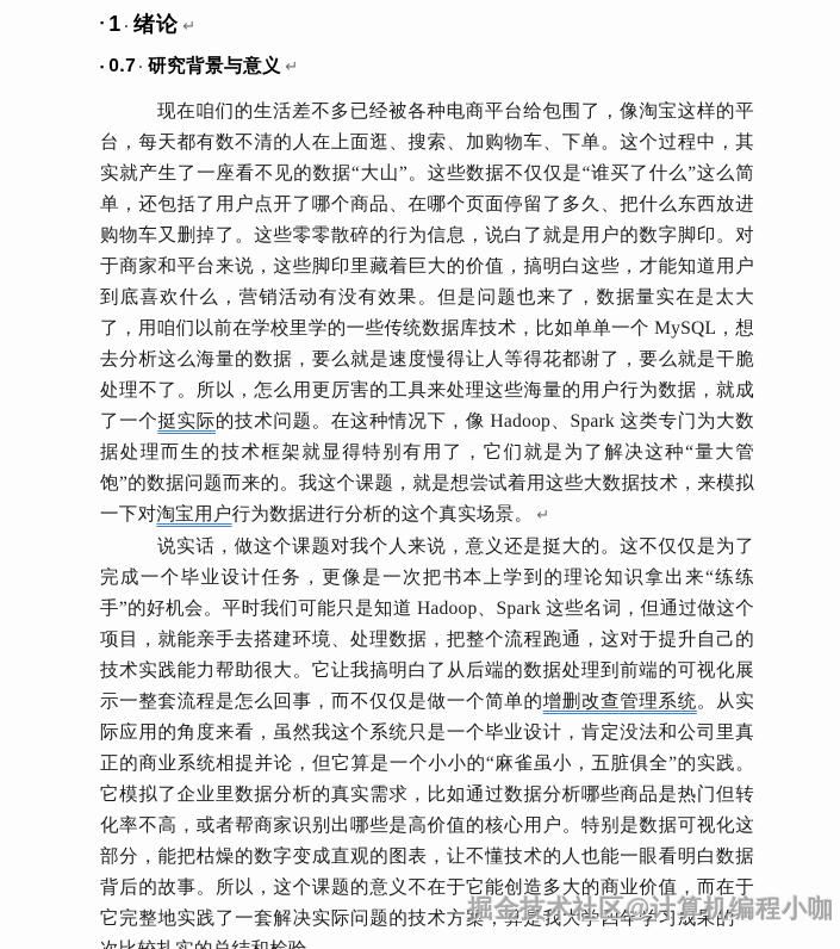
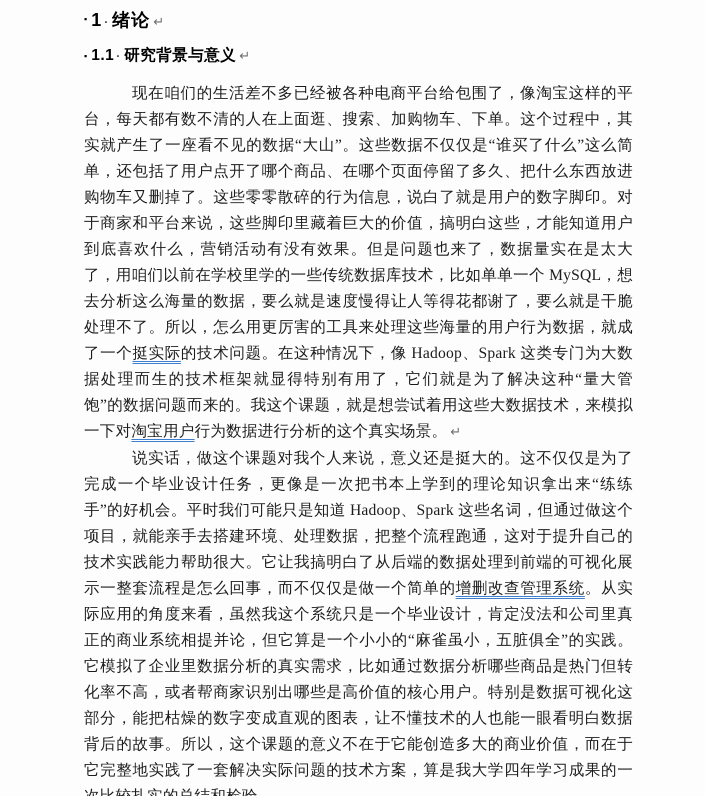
  ▪ 1 · 绪论 ↵
- ▪ 0.7 · 研究背景与意义 ↵
+ ▪ 1.1 · 研究背景与意义 ↵
  现在咱们的生活差不多已经被各种电商平台给包围了，像淘宝这样的平台，每天都有数不清的人在上面逛、搜索、加购物车、下单。这个过程中，其实就产生了一座看不见的数据“大山”。这些数据不仅仅是“谁买了什么”这么简单，还包括了用户点开了哪个商品、在哪个页面停留了多久、把什么东西放进购物车又删掉了。这些零零散碎的行为信息，说白了就是用户的数字脚印。对于商家和平台来说，这些脚印里藏着巨大的价值，搞明白这些，才能知道用户到底喜欢什么，营销活动有没有效果。但是问题也来了，数据量实在是太大了，用咱们以前在学校里学的一些传统数据库技术，比如单单一个 MySQL，想去分析这么海量的数据，要么就是速度慢得让人等得花都谢了，要么就是干脆处理不了。所以，怎么用更厉害的工具来处理这些海量的用户行为数据，就成了一个挺实际的技术问题。在这种情况下，像 Hadoop、Spark 这类专门为大数据处理而生的技术框架就显得特别有用了，它们就是为了解决这种“量大管饱”的数据问题而来的。我这个课题，就是想尝试着用这些大数据技术，来模拟一下对淘宝用户行为数据进行分析的这个真实场景。 ↵
  说实话，做这个课题对我个人来说，意义还是挺大的。这不仅仅是为了完成一个毕业设计任务，更像是一次把书本上学到的理论知识拿出来“练练手”的好机会。平时我们可能只是知道 Hadoop、Spark 这些名词，但通过做这个项目，就能亲手去搭建环境、处理数据，把整个流程跑通，这对于提升自己的技术实践能力帮助很大。它让我搞明白了从后端的数据处理到前端的可视化展示一整套流程是怎么回事，而不仅仅是做一个简单的增删改查管理系统。从实际应用的角度来看，虽然我这个系统只是一个毕业设计，肯定没法和公司里真正的商业系统相提并论，但它算是一个小小的“麻雀虽小，五脏俱全”的实践。它模拟了企业里数据分析的真实需求，比如通过数据分析哪些商品是热门但转化率不高，或者帮商家识别出哪些是高价值的核心用户。特别是数据可视化这部分，能把枯燥的数字变成直观的图表，让不懂技术的人也能一眼看明白数据背后的故事。所以，这个课题的意义不在于它能创造多大的商业价值，而在于它完整地实践了一套解决实际问题的技术方案，算是我大学四年学习成果的一
- 掘金技术社区@计算机编程小咖
